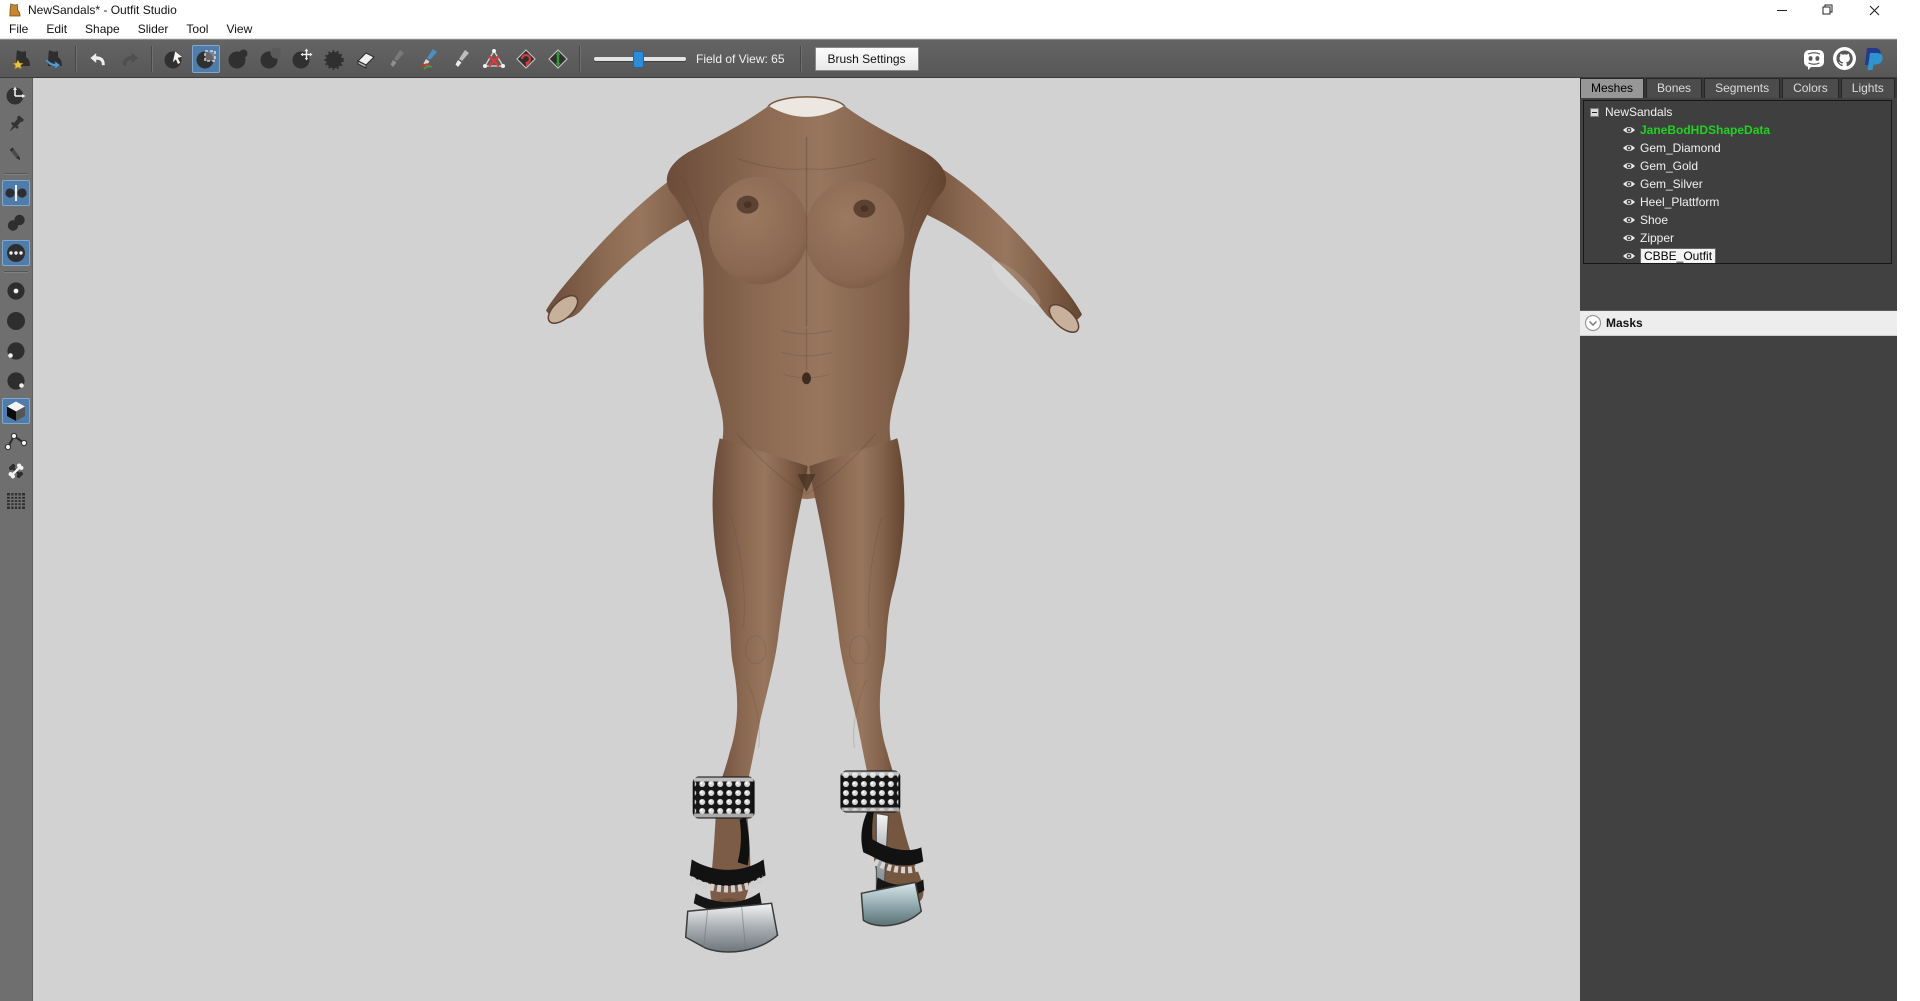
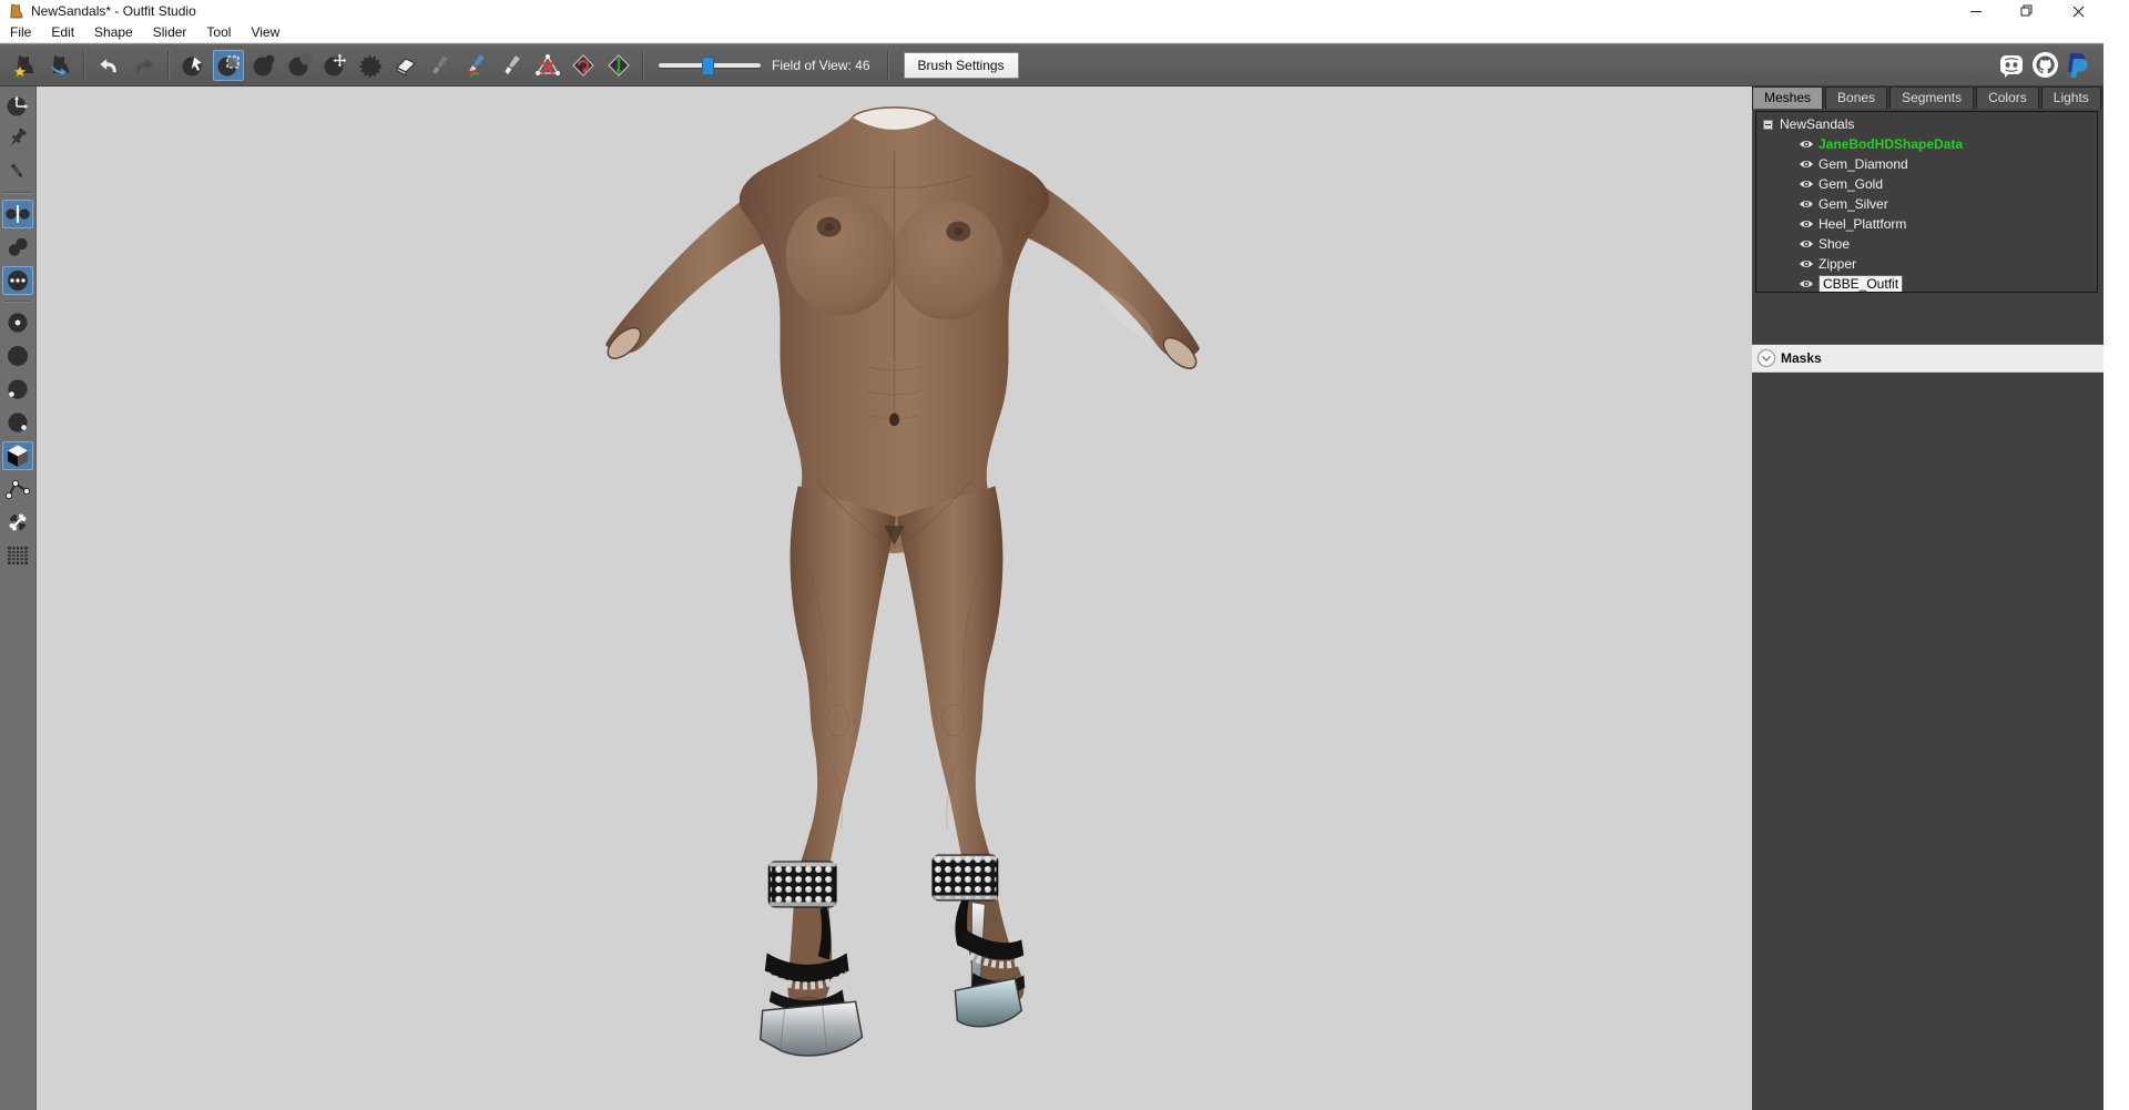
  NewSandals* - Outfit Studio
  File
  Edit
  Shape
  Slider
  Tool
  View
- Field of View: 65
+ Field of View: 46
  Brush Settings
  Meshes
  Bones
  Segments
  Colors
  Lights
  NewSandals
  JaneBodHDShapeData
  Gem_Diamond
  Gem_Gold
  Gem_Silver
  Heel_Plattform
  Shoe
  Zipper
  CBBE_Outfit
  Masks
